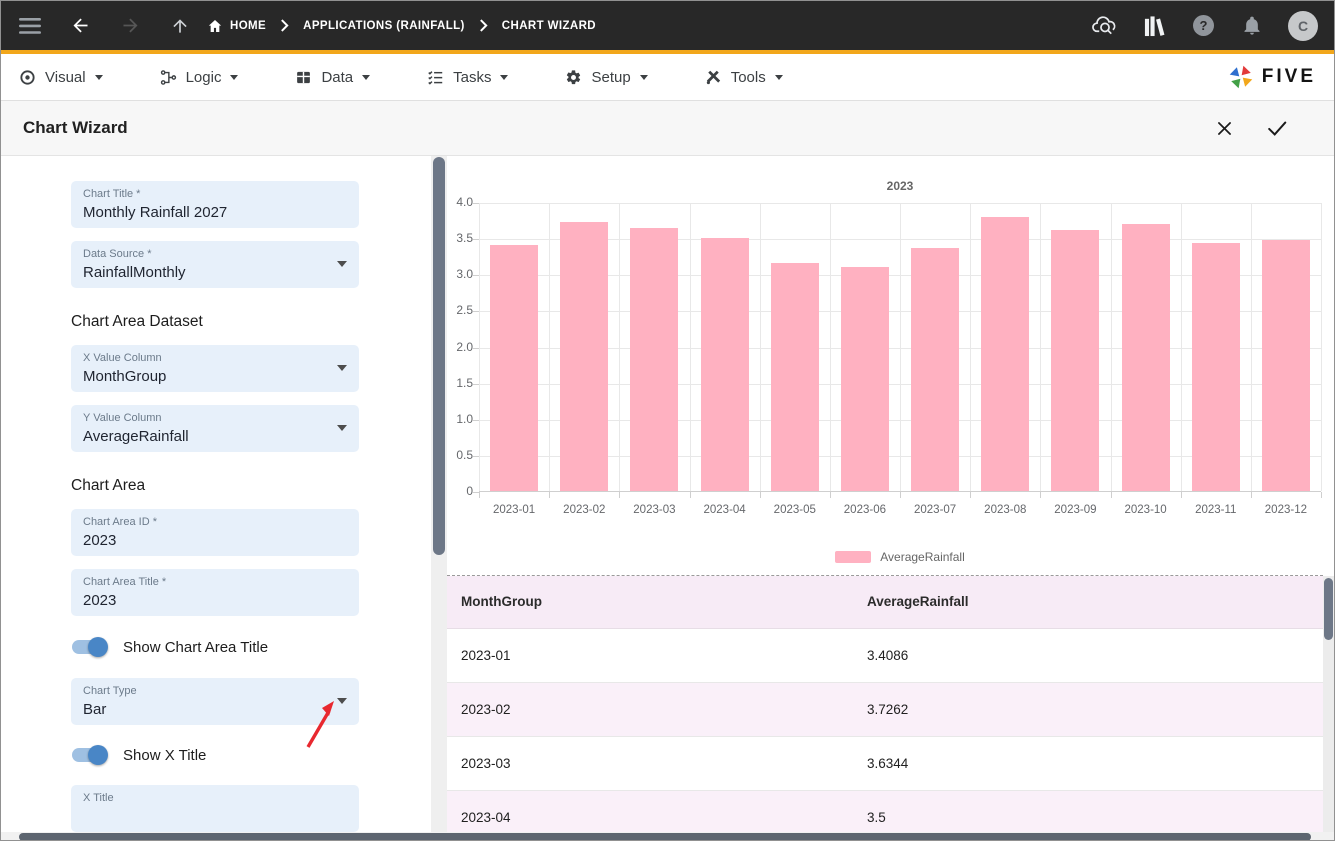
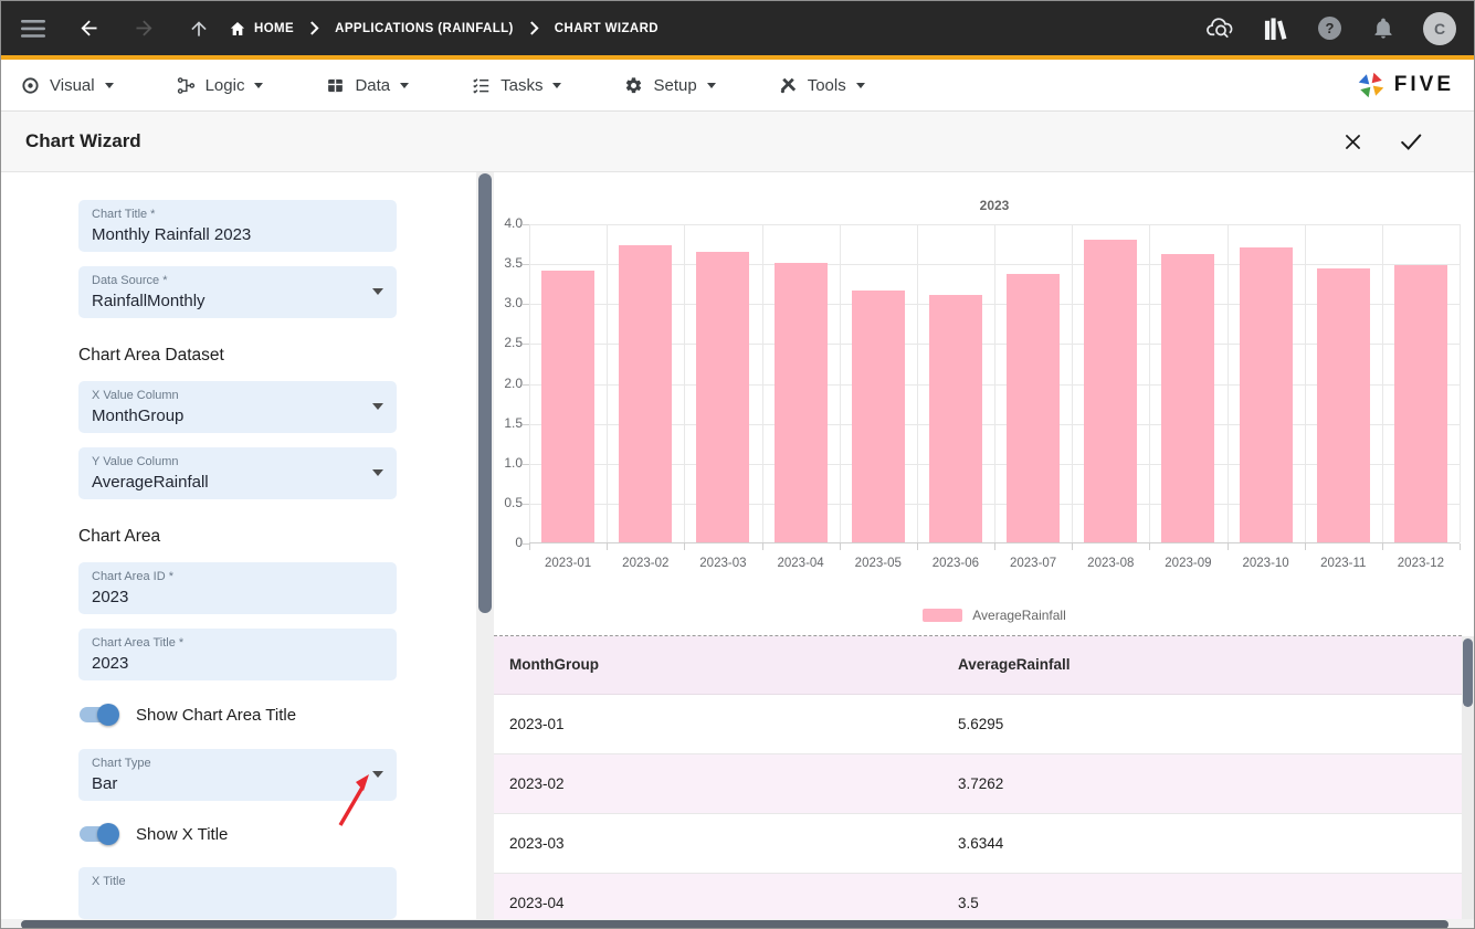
  HOME
  APPLICATIONS (RAINFALL)
  CHART WIZARD
  ?
  C
  Visual
  Logic
  Data
  Tasks
  Setup
  Tools
  FIVE
  Chart Wizard
  Chart Title *
- Monthly Rainfall 2027
+ Monthly Rainfall 2023
  Data Source *
  RainfallMonthly
  Chart Area Dataset
  X Value Column
  MonthGroup
  Y Value Column
  AverageRainfall
  Chart Area
  Chart Area ID *
  2023
  Chart Area Title *
  2023
  Show Chart Area Title
  Chart Type
  Bar
  Show X Title
  X Title
  2023
  AverageRainfall
  0
  0.5
  1.0
  1.5
  2.0
  2.5
  3.0
  3.5
  4.0
  2023-01
  2023-02
  2023-03
  2023-04
  2023-05
  2023-06
  2023-07
  2023-08
  2023-09
  2023-10
  2023-11
  2023-12
  MonthGroup	AverageRainfall
- 2023-01	3.4086
+ 2023-01	5.6295
  2023-02	3.7262
  2023-03	3.6344
  2023-04	3.5
